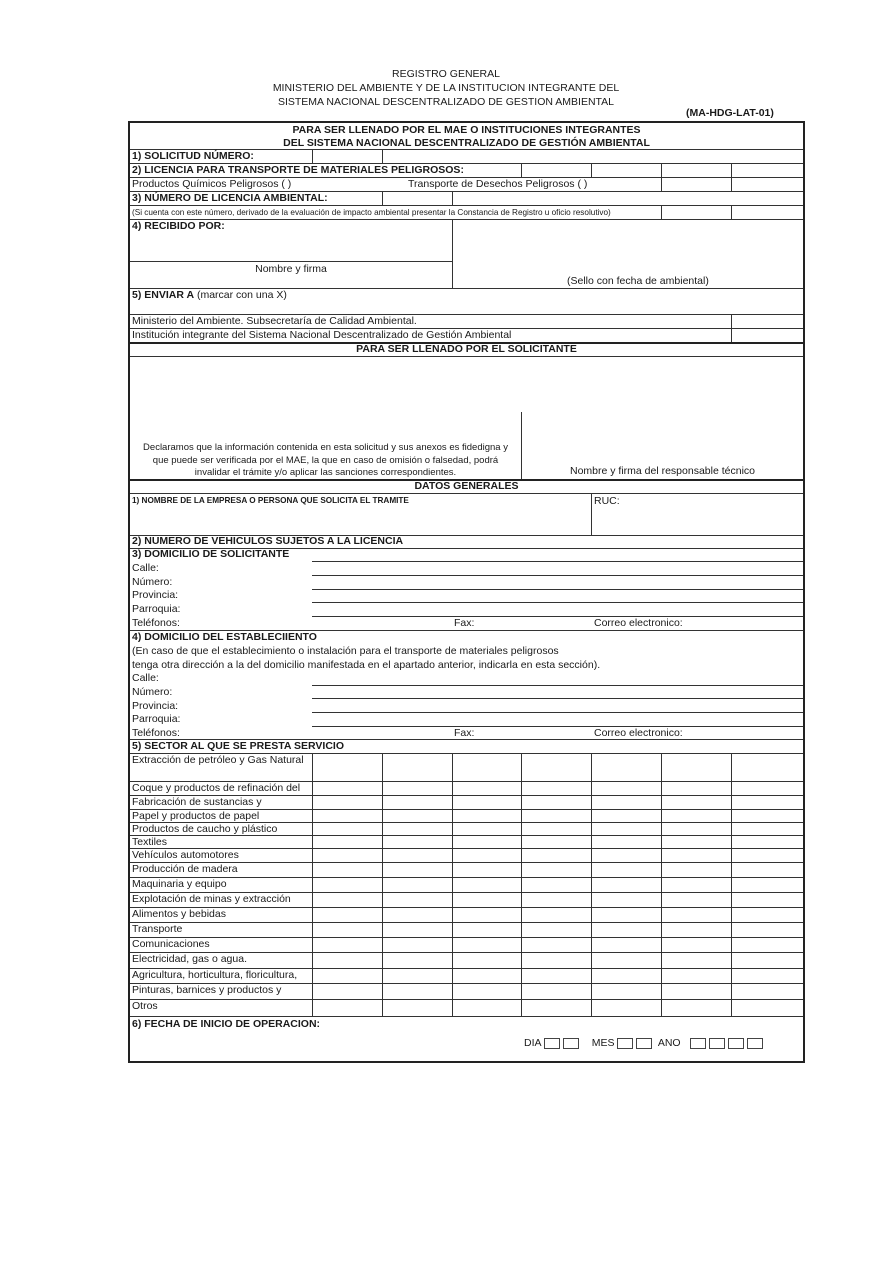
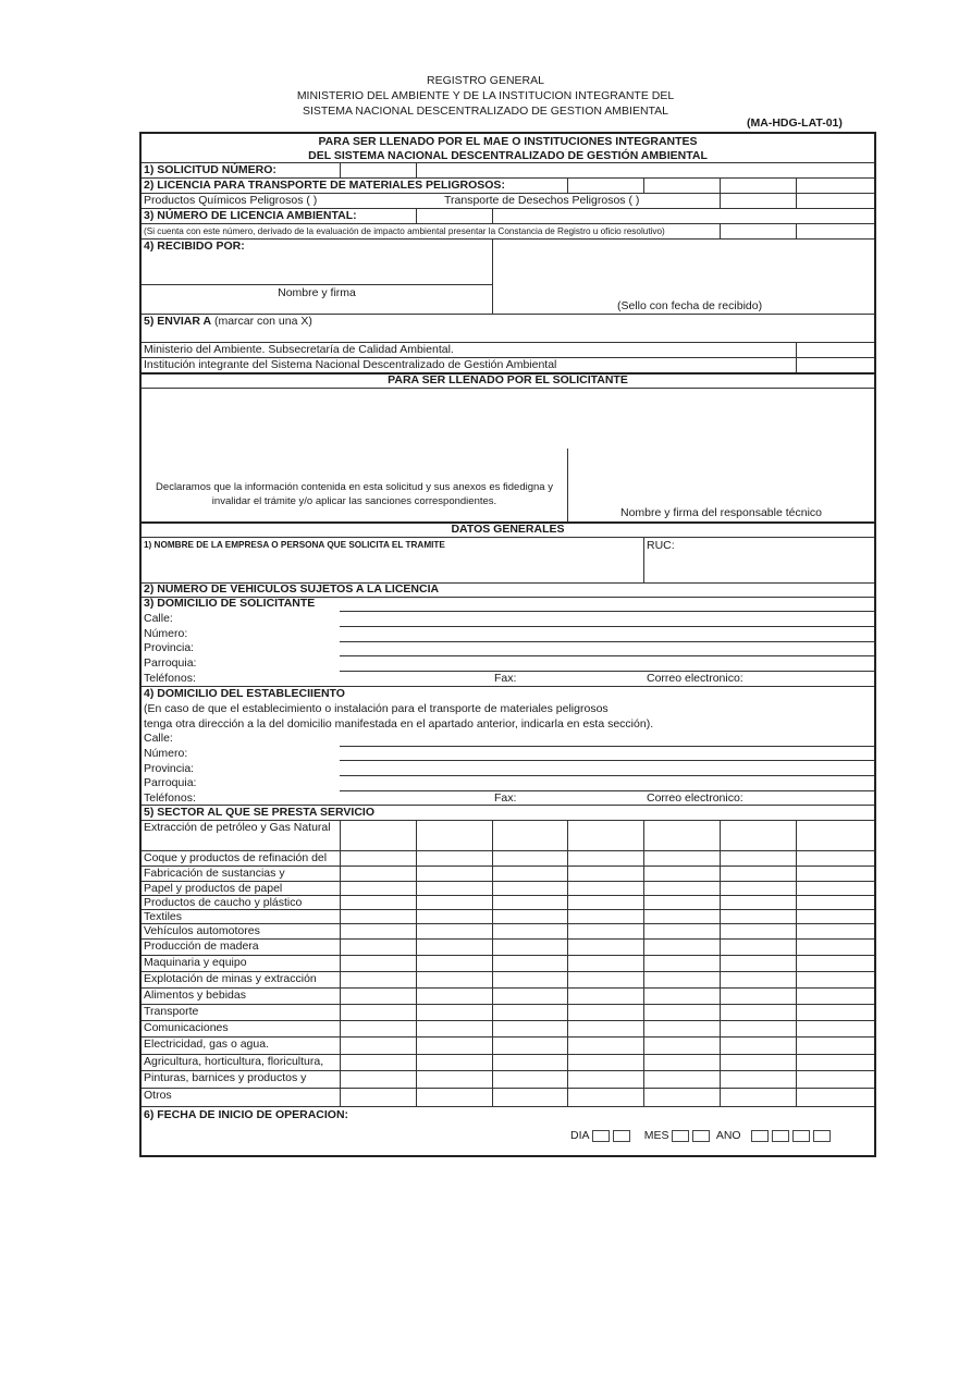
  REGISTRO GENERAL
  MINISTERIO DEL AMBIENTE Y DE LA INSTITUCION INTEGRANTE DEL
  SISTEMA NACIONAL DESCENTRALIZADO DE GESTION AMBIENTAL
  (MA-HDG-LAT-01)
  PARA SER LLENADO POR EL MAE O INSTITUCIONES INTEGRANTES
  DEL SISTEMA NACIONAL DESCENTRALIZADO DE GESTIÓN AMBIENTAL
  1) SOLICITUD NÚMERO:
  2) LICENCIA PARA TRANSPORTE DE MATERIALES PELIGROSOS:
  Productos Químicos Peligrosos ( )
  Transporte de Desechos Peligrosos ( )
  3) NÚMERO DE LICENCIA AMBIENTAL:
  (Si cuenta con este número, derivado de la evaluación de impacto ambiental presentar la Constancia de Registro u oficio resolutivo)
  4) RECIBIDO POR:
  Nombre y firma
- (Sello con fecha de ambiental)
+ (Sello con fecha de recibido)
  5) ENVIAR A (marcar con una X)
  Ministerio del Ambiente. Subsecretaría de Calidad Ambiental.
  Institución integrante del Sistema Nacional Descentralizado de Gestión Ambiental
  PARA SER LLENADO POR EL SOLICITANTE
  Declaramos que la información contenida en esta solicitud y sus anexos es fidedigna y
- que puede ser verificada por el MAE, la que en caso de omisión o falsedad, podrá
  invalidar el trámite y/o aplicar las sanciones correspondientes.
  Nombre y firma del responsable técnico
  DATOS GENERALES
  1) NOMBRE DE LA EMPRESA O PERSONA QUE SOLICITA EL TRAMITE
  RUC:
  2) NUMERO DE VEHICULOS SUJETOS A LA LICENCIA
  3) DOMICILIO DE SOLICITANTE
  Calle:
  Número:
  Provincia:
  Parroquia:
  Teléfonos:
  Fax:
  Correo electronico:
  4) DOMICILIO DEL ESTABLECIIENTO
  (En caso de que el establecimiento o instalación para el transporte de materiales peligrosos
  tenga otra dirección a la del domicilio manifestada en el apartado anterior, indicarla en esta sección).
  Calle:
  Número:
  Provincia:
  Parroquia:
  Teléfonos:
  Fax:
  Correo electronico:
  5) SECTOR AL QUE SE PRESTA SERVICIO
  Extracción de petróleo y Gas Natural
  Coque y productos de refinación del
  Fabricación de sustancias y
  Papel y productos de papel
  Productos de caucho y plástico
  Textiles
  Vehículos automotores
  Producción de madera
  Maquinaria y equipo
  Explotación de minas y extracción
  Alimentos y bebidas
  Transporte
  Comunicaciones
  Electricidad, gas o agua.
  Agricultura, horticultura, floricultura,
  Pinturas, barnices y productos y
  Otros
  6) FECHA DE INICIO DE OPERACION:
  DIA MES ANO
